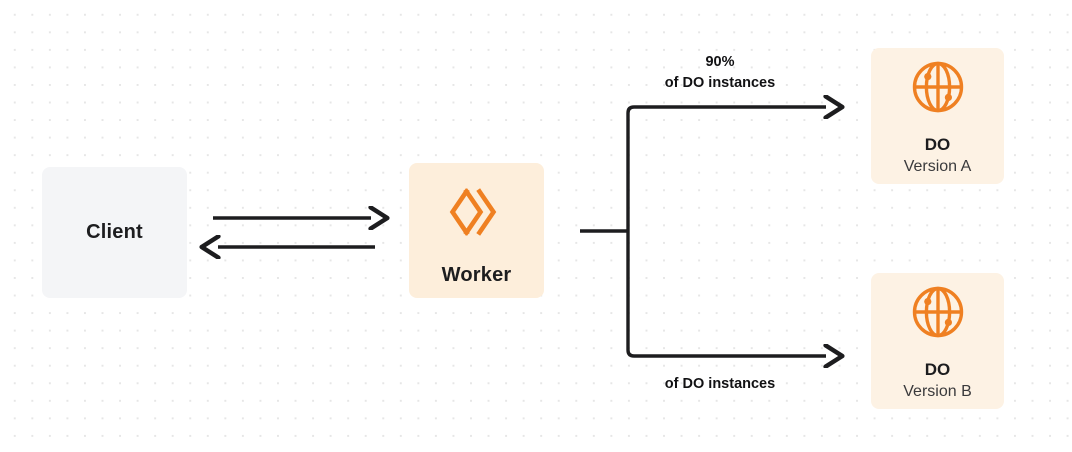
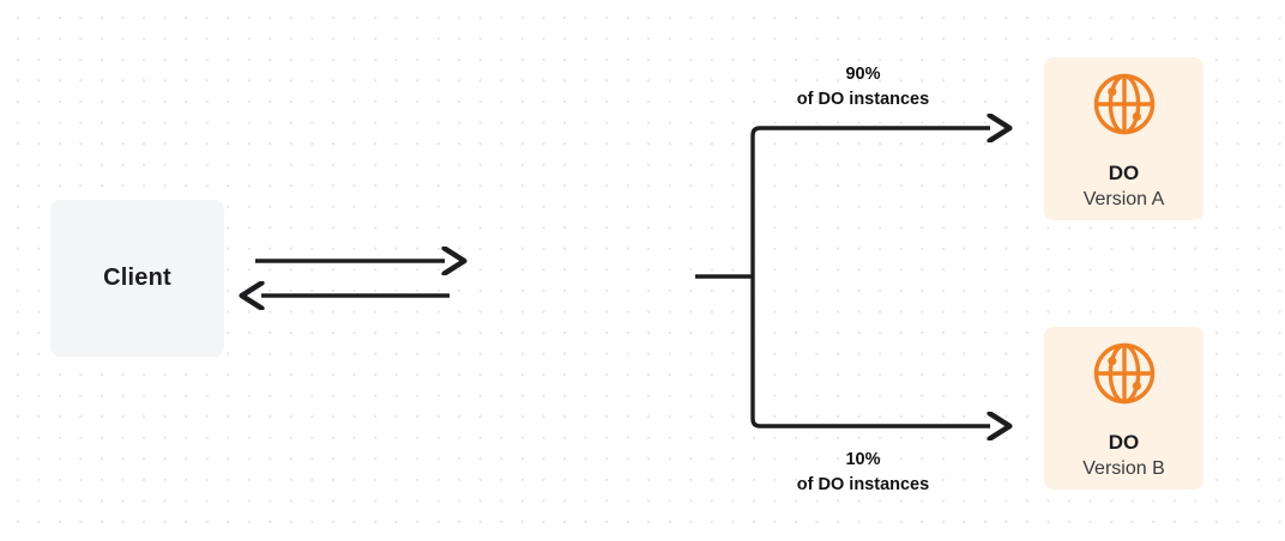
  Client
- Worker
  DO
  Version A
  DO
  Version B
  90%
  of DO instances
+ 10%
  of DO instances
